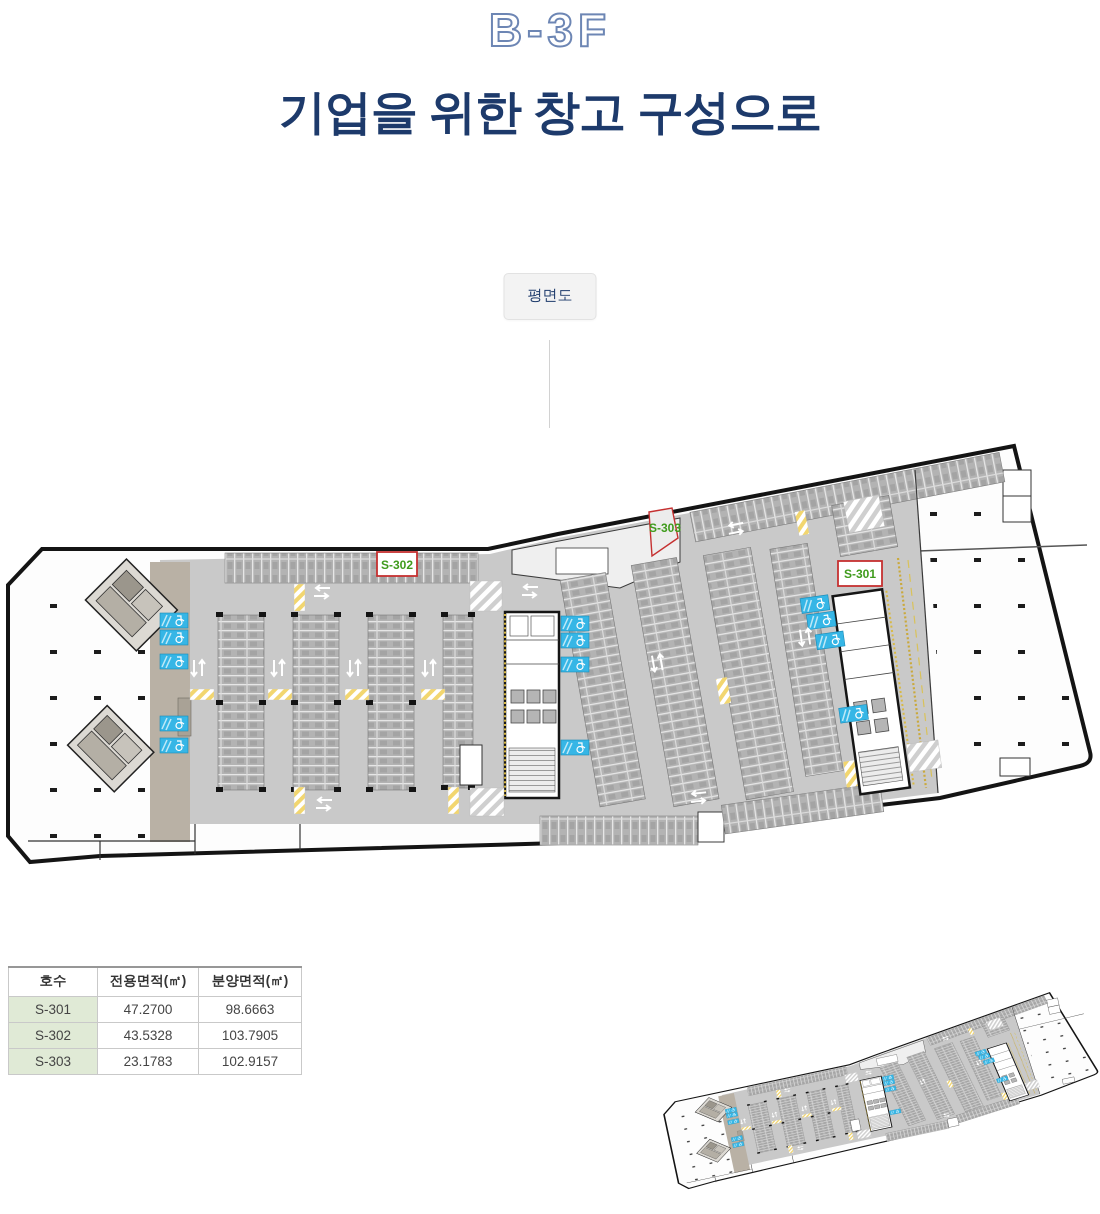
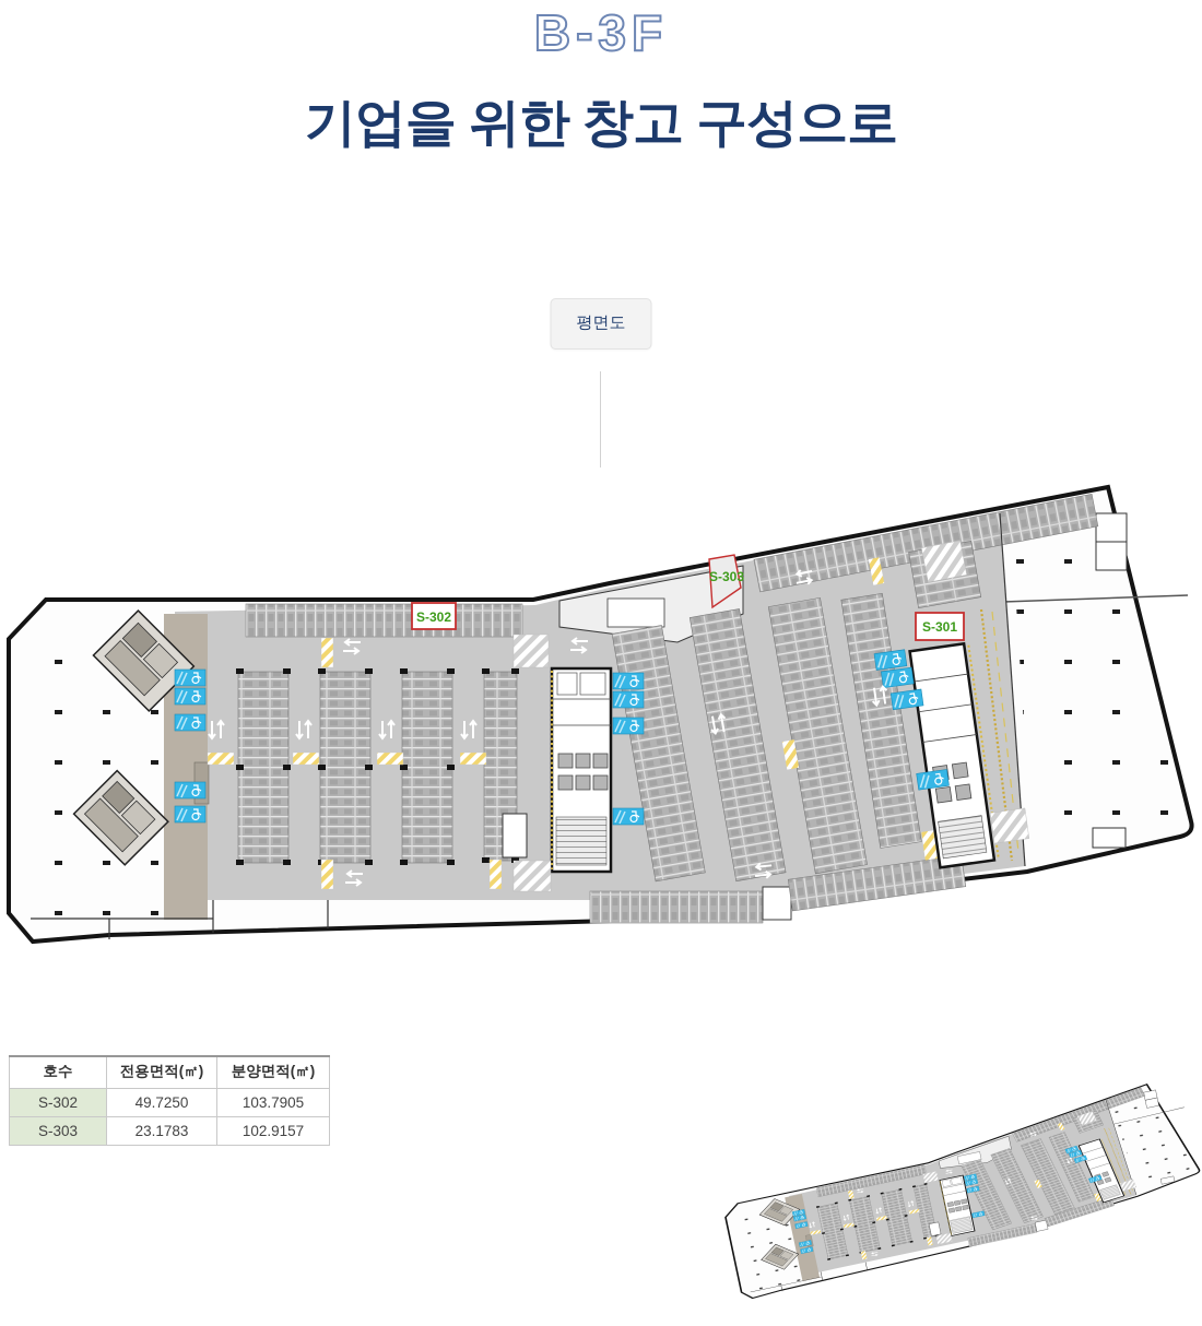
  B-3F
  기업을 위한 창고 구성으로
  평면도
  S-302
  S-303
  S-301
  호수	전용면적(㎡)	분양면적(㎡)
- S-301	47.2700	98.6663
- S-302	43.5328	103.7905
+ S-302	49.7250	103.7905
  S-303	23.1783	102.9157
